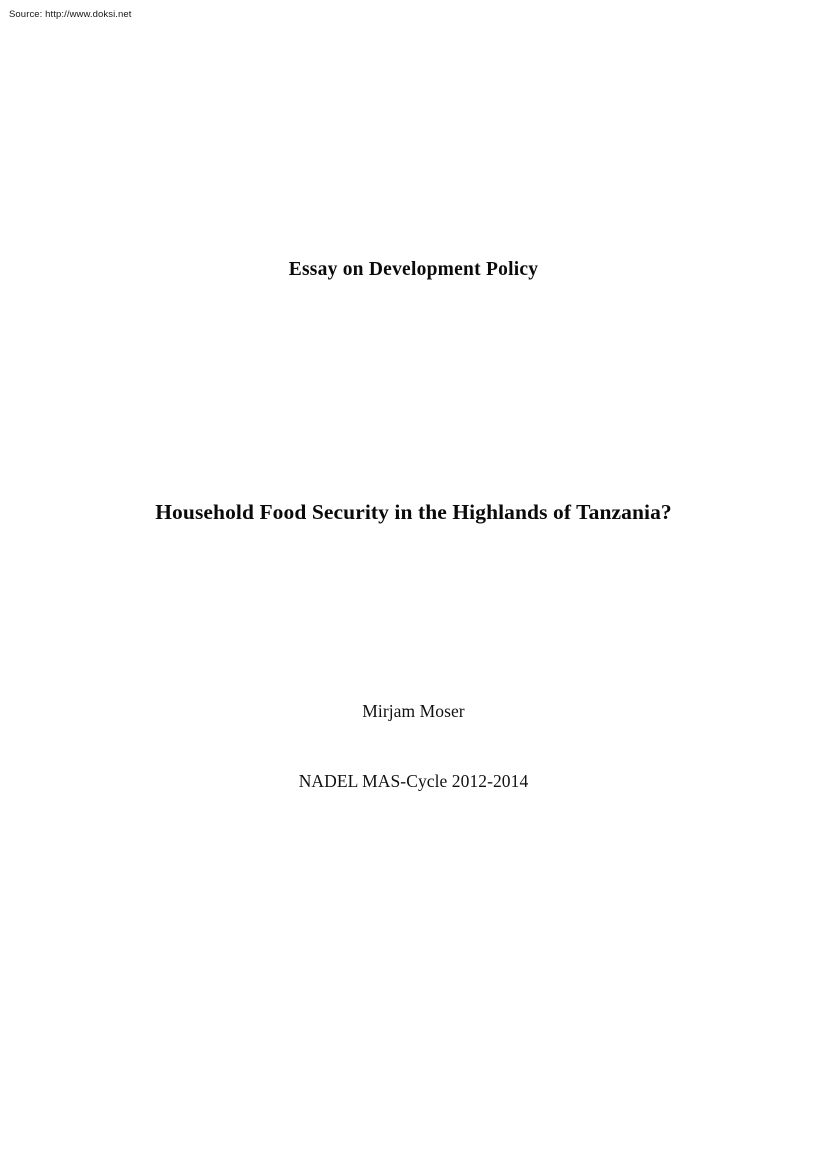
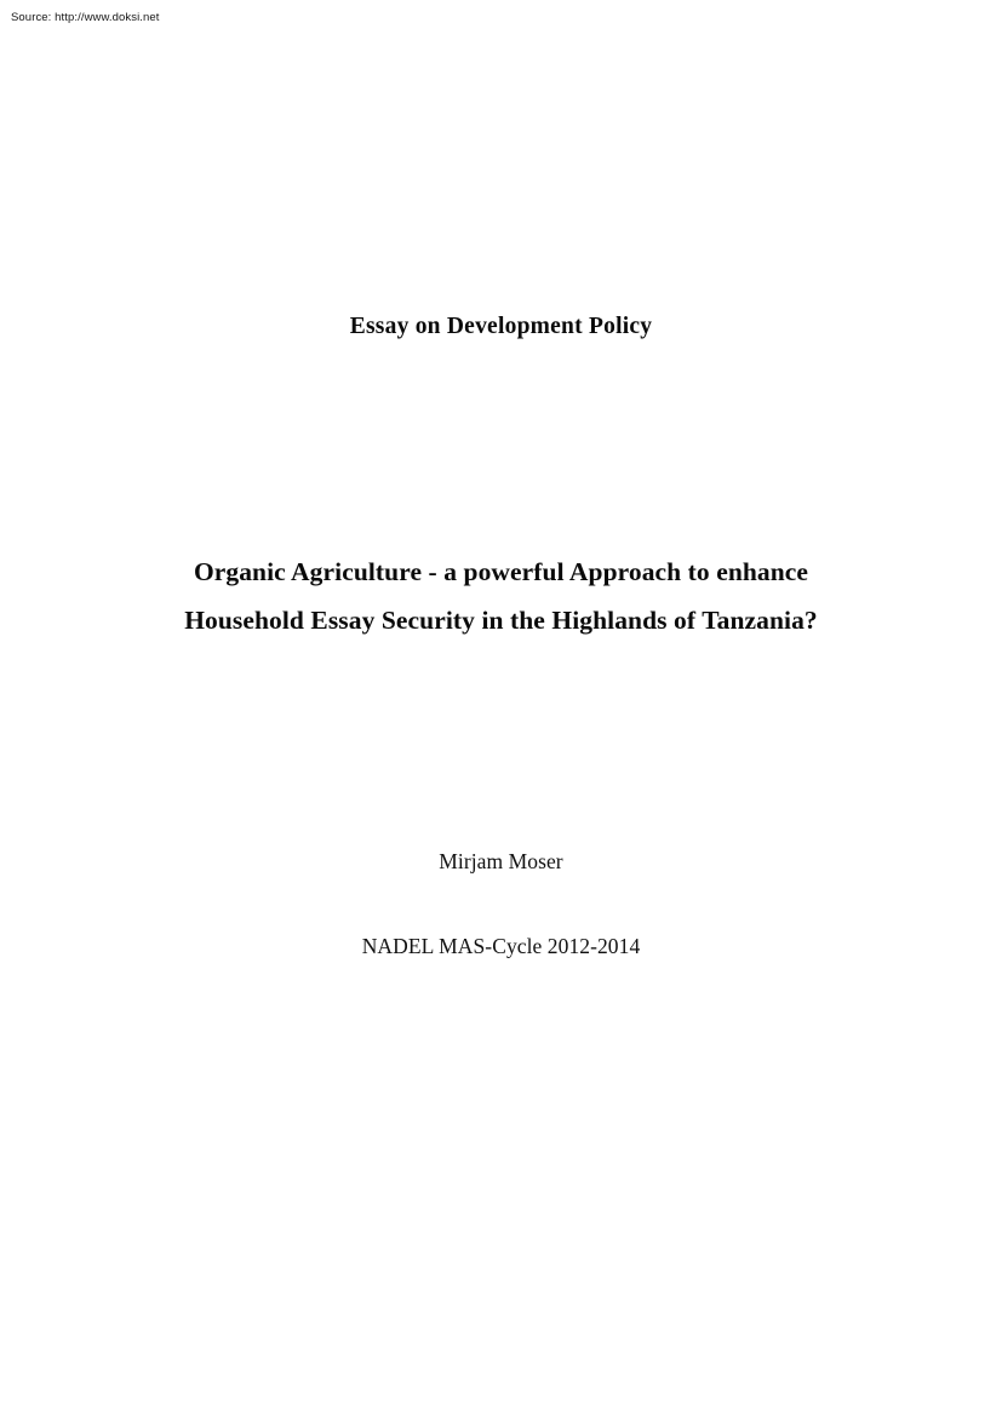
  Source: http://www.doksi.net
  Essay on Development Policy
+ Organic Agriculture - a powerful Approach to enhance
- Household Food Security in the Highlands of Tanzania?
+ Household Essay Security in the Highlands of Tanzania?
  Mirjam Moser
  NADEL MAS-Cycle 2012-2014
